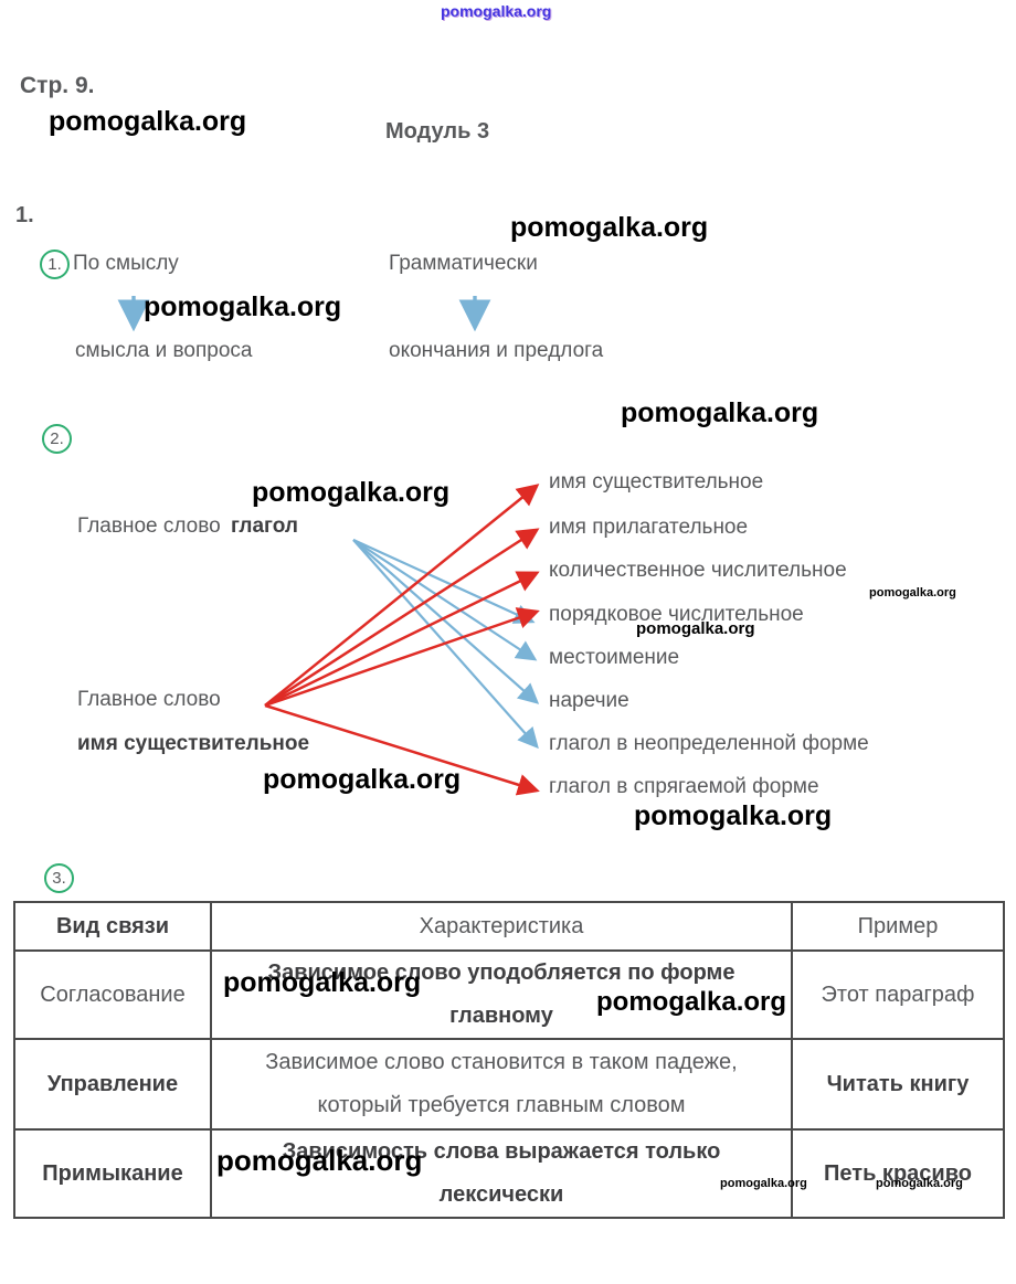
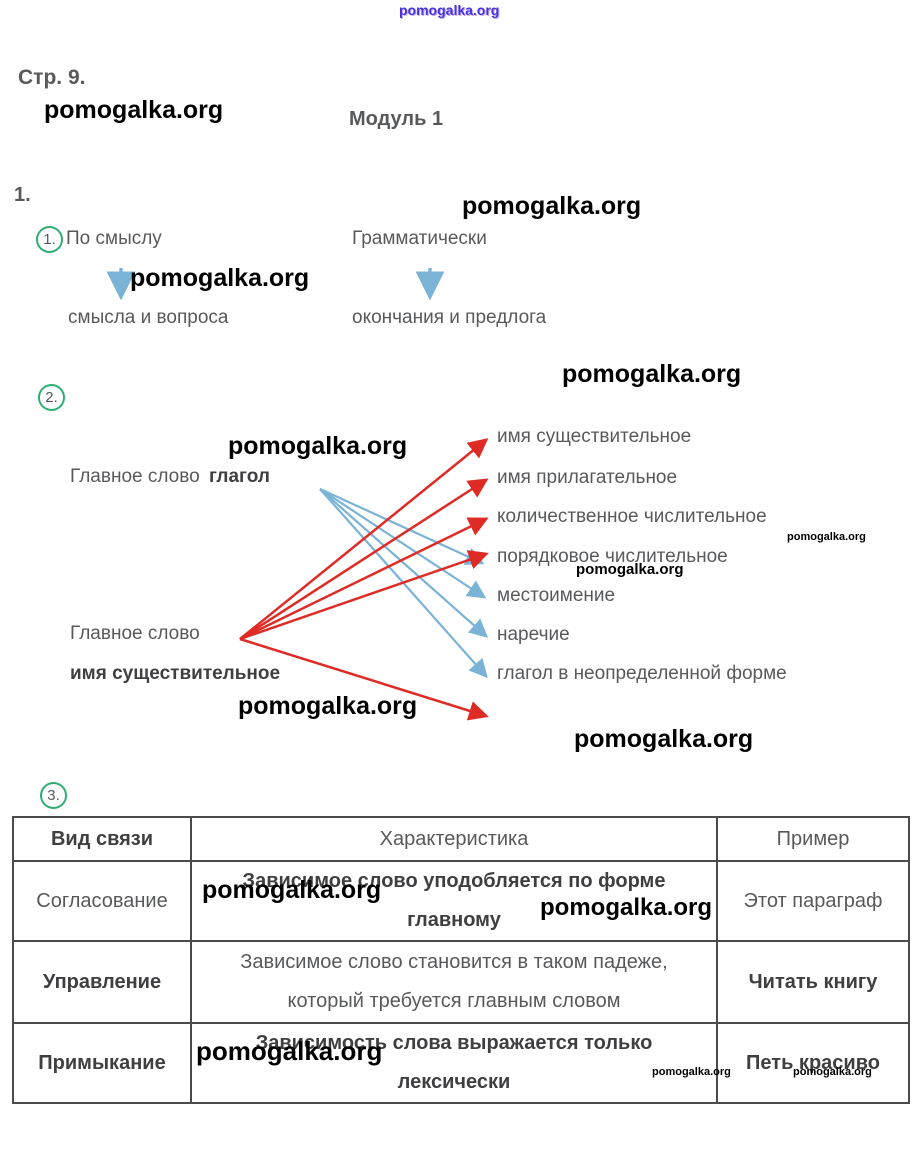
  pomogalka.org
  pomogalka.org
  pomogalka.org
  pomogalka.org
  pomogalka.org
  pomogalka.org
  pomogalka.org
  pomogalka.org
  pomogalka.org
  pomogalka.org
  pomogalka.org
  pomogalka.org
  pomogalka.org
  pomogalka.org
  pomogalka.org
  Стр. 9.
- Модуль 3
+ Модуль 1
  1.
  1.
  По смыслу
  Грамматически
  смысла и вопроса
  окончания и предлога
  2.
  Главное слово глагол
  Главное слово
  имя существительное
  имя существительное
  имя прилагательное
  количественное числительное
  порядковое числительное
  местоимение
  наречие
  глагол в неопределенной форме
- глагол в спрягаемой форме
  3.
  Вид связи	Характеристика	Пример
  Согласование	Зависимое слово уподобляется по форме главному	Этот параграф
  Управление	Зависимое слово становится в таком падеже, который требуется главным словом	Читать книгу
  Примыкание	Зависимость слова выражается только лексически	Петь красиво
